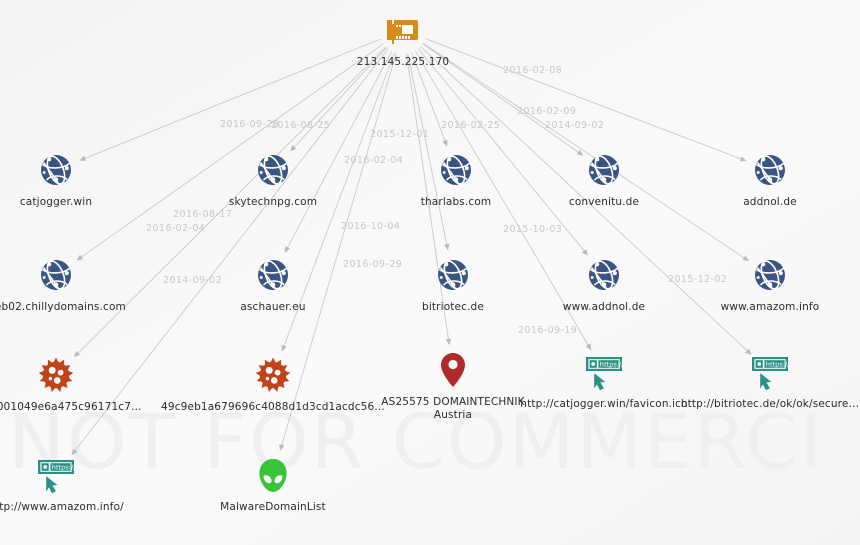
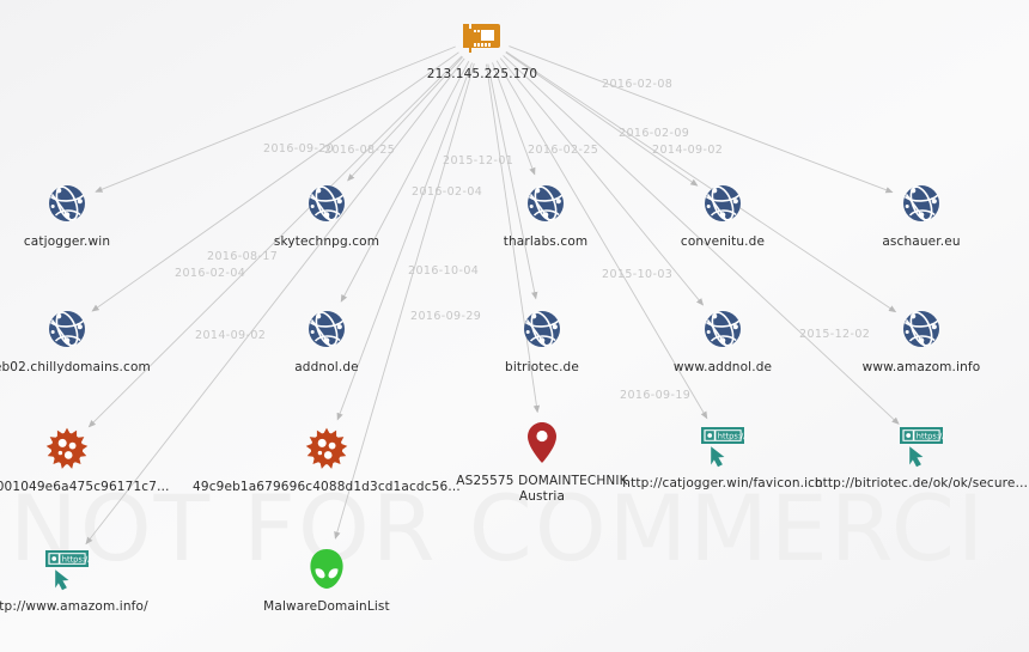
  NOT FOR COMMERCI
  2016-09-20
  2016-08-25
  2015-12-01
  2016-02-04
  2016-02-25
  2016-02-08
  2016-02-09
  2014-09-02
  2016-08-17
  2016-02-04
  2016-10-04
  2016-09-29
  2014-09-02
  2015-10-03
  2015-12-02
  2016-09-19
  213.145.225.170
  catjogger.win
  skytechnpg.com
  tharlabs.com
  convenitu.de
- addnol.de
+ aschauer.eu
  b02.chillydomains.com
- aschauer.eu
+ addnol.de
  bitriotec.de
  www.addnol.de
  www.amazom.info
  001049e6a475c96171c7…
  49c9eb1a679696c4088d1d3cd1acdc56…
  AS25575 DOMAINTECHNIK
  Austria
  https://
  http://catjogger.win/favicon.ico
  https://
  http://bitriotec.de/ok/ok/secure…
  https://
  tp://www.amazom.info/
  MalwareDomainList
